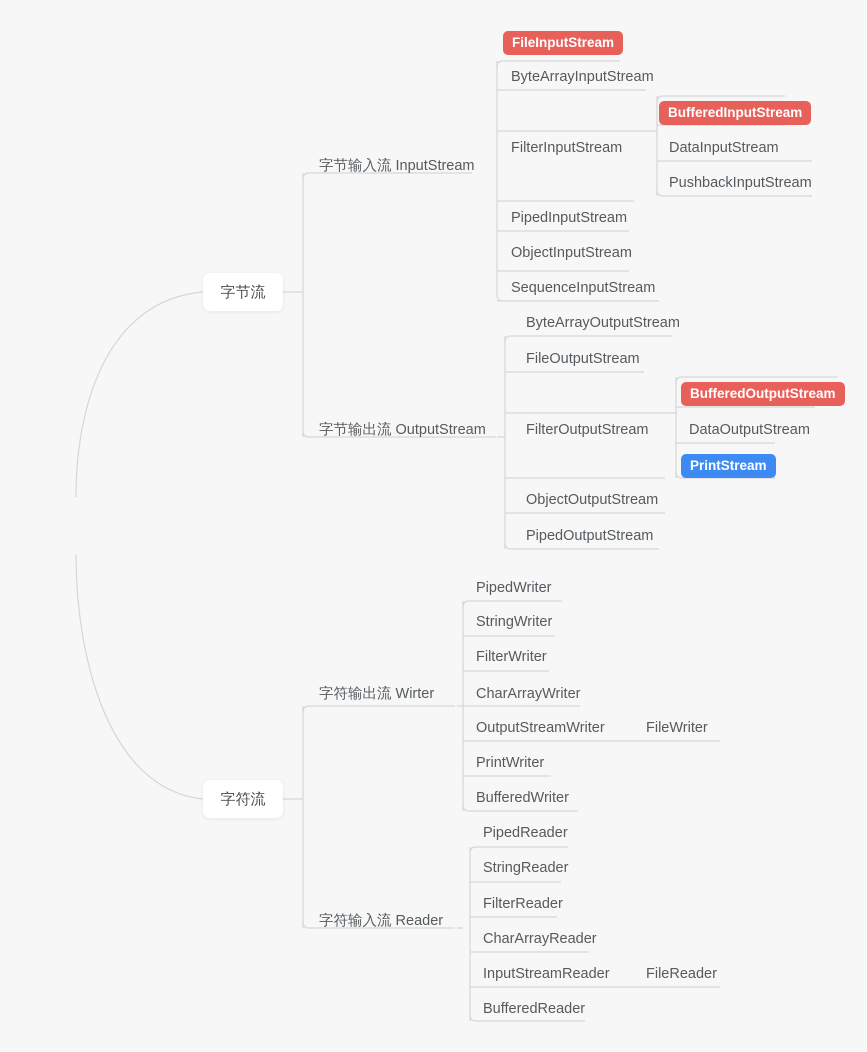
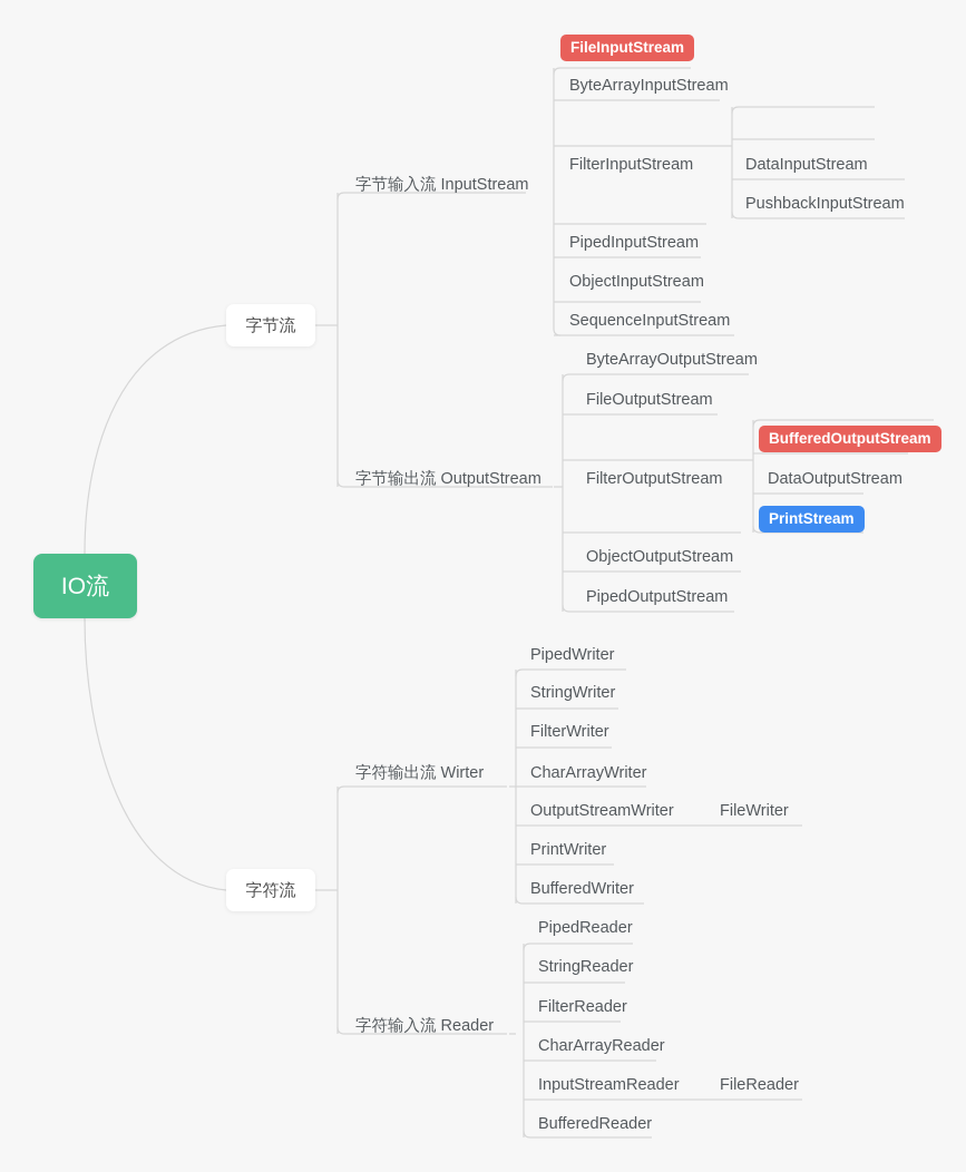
+ IO流
  字节流
  字符流
  字节输入流 InputStream
  字节输出流 OutputStream
  FileInputStream
  ByteArrayInputStream
  FilterInputStream
  PipedInputStream
  ObjectInputStream
  SequenceInputStream
- BufferedInputStream
  DataInputStream
  PushbackInputStream
  ByteArrayOutputStream
  FileOutputStream
  FilterOutputStream
  ObjectOutputStream
  PipedOutputStream
  BufferedOutputStream
  DataOutputStream
  PrintStream
  字符输出流 Wirter
  字符输入流 Reader
  PipedWriter
  StringWriter
  FilterWriter
  CharArrayWriter
  OutputStreamWriter
  FileWriter
  PrintWriter
  BufferedWriter
  PipedReader
  StringReader
  FilterReader
  CharArrayReader
  InputStreamReader
  FileReader
  BufferedReader
